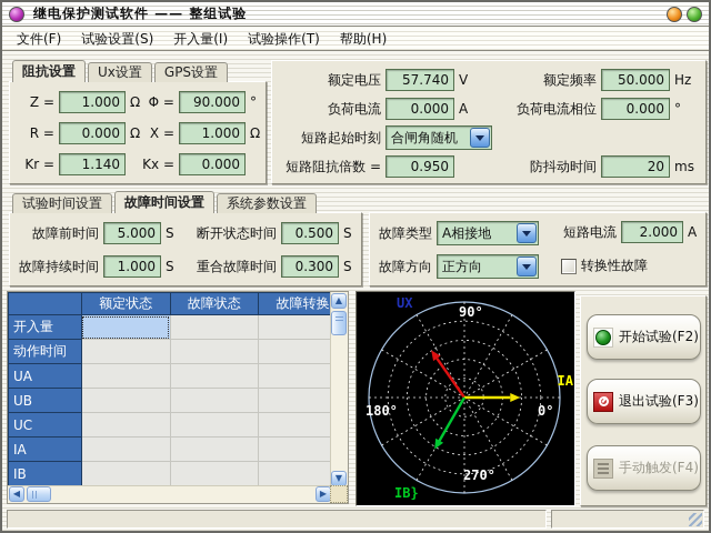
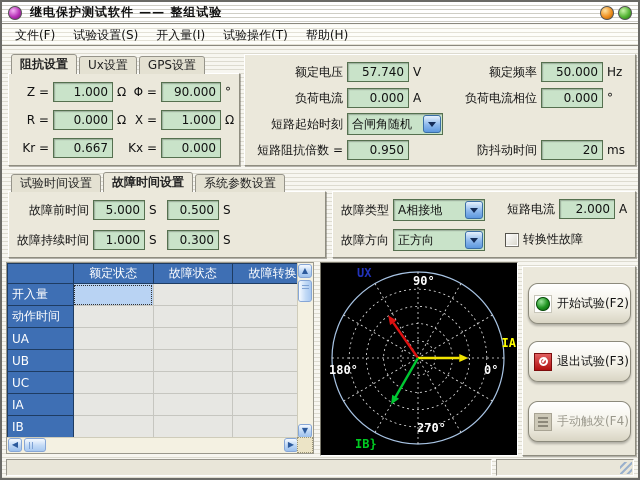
  继电保护测试软件 —— 整组试验
  文件(F)
  试验设置(S)
  开入量(I)
  试验操作(T)
  帮助(H)
  阻抗设置
  Ux设置
  GPS设置
  Z =
  1.000
  Ω
  Φ =
  90.000
  °
  R =
  0.000
  Ω
  X =
  1.000
  Ω
  Kr =
- 1.140
+ 0.667
  Kx =
  0.000
  额定电压
  57.740
  V
  额定频率
  50.000
  Hz
  负荷电流
  0.000
  A
  负荷电流相位
  0.000
  °
  短路起始时刻
  合闸角随机
  短路阻抗倍数 =
  0.950
  防抖动时间
  20
  ms
  试验时间设置
  故障时间设置
  系统参数设置
  故障前时间
  5.000
  S
- 断开状态时间
  0.500
  S
  故障持续时间
  1.000
  S
- 重合故障时间
  0.300
  S
  故障类型
  A相接地
  短路电流
  2.000
  A
  故障方向
  正方向
  转换性故障
  	额定状态	故障状态	故障转换
  开入量
  动作时间
  UA
  UB
  UC
  IA
  IB
  ▲
  ▼
  ◀
  ▶
  UX
  90°
  IA
  0°
  180°
  270°
  IB}
  开始试验(F2)
  退出试验(F3)
  手动触发(F4)
